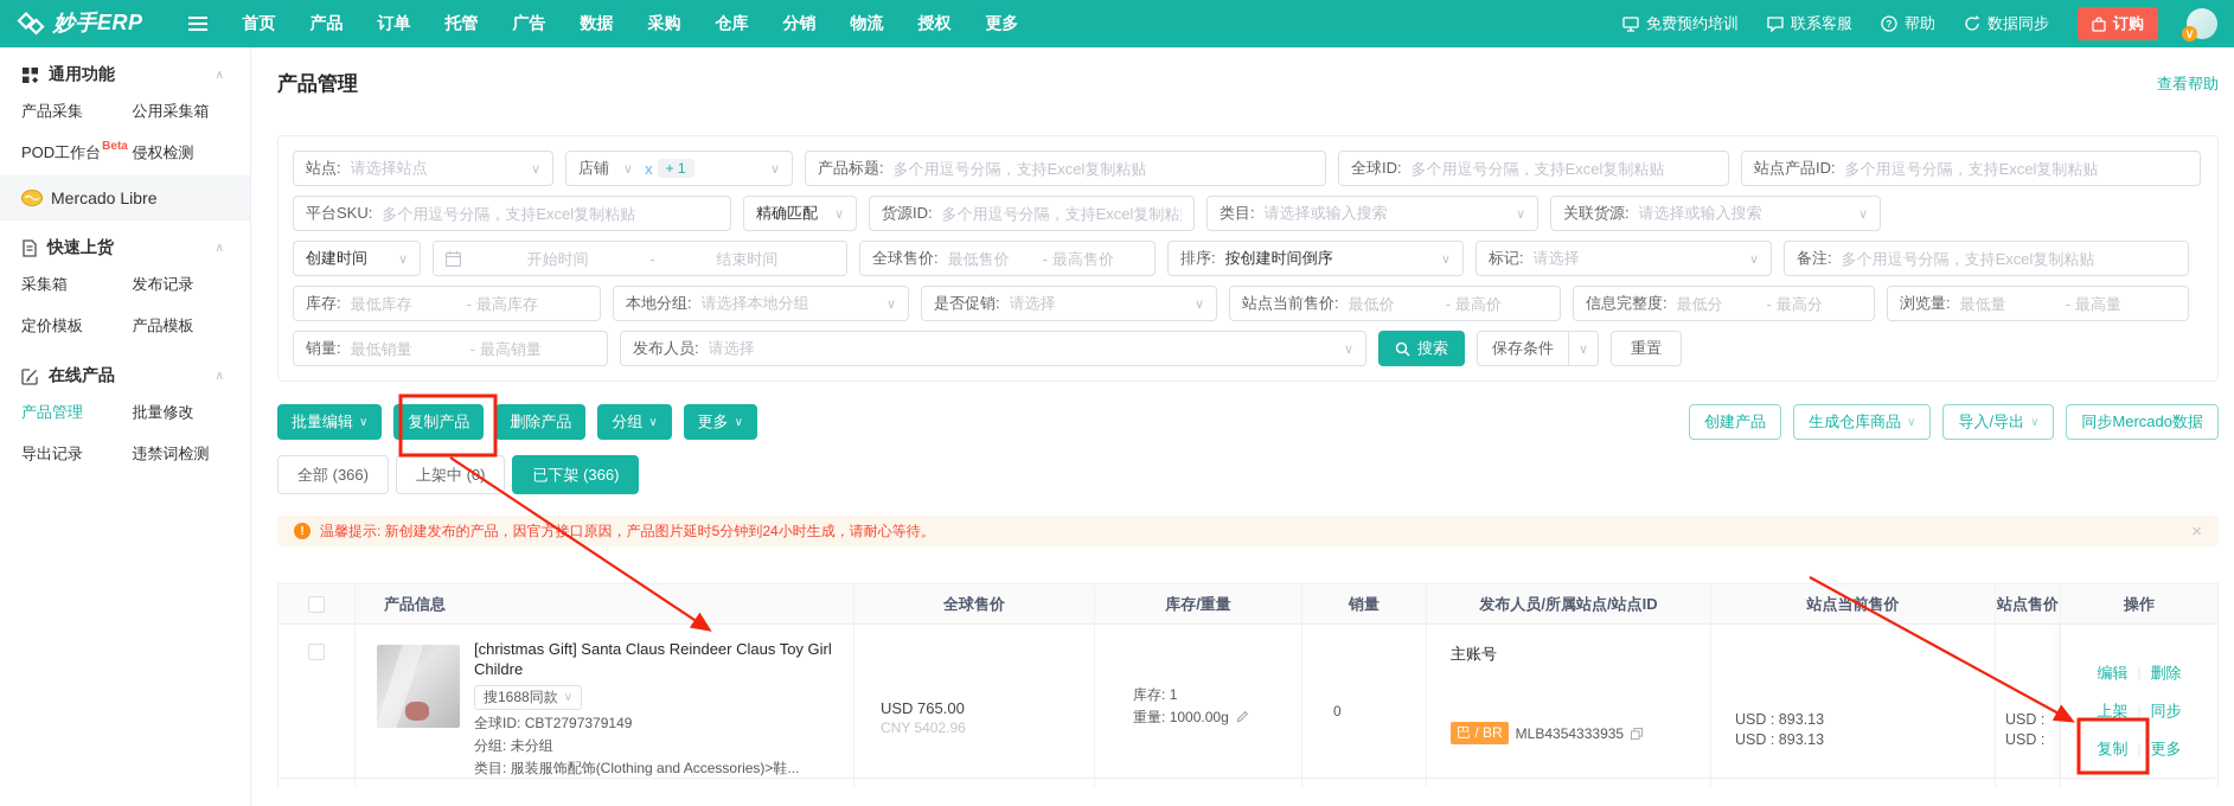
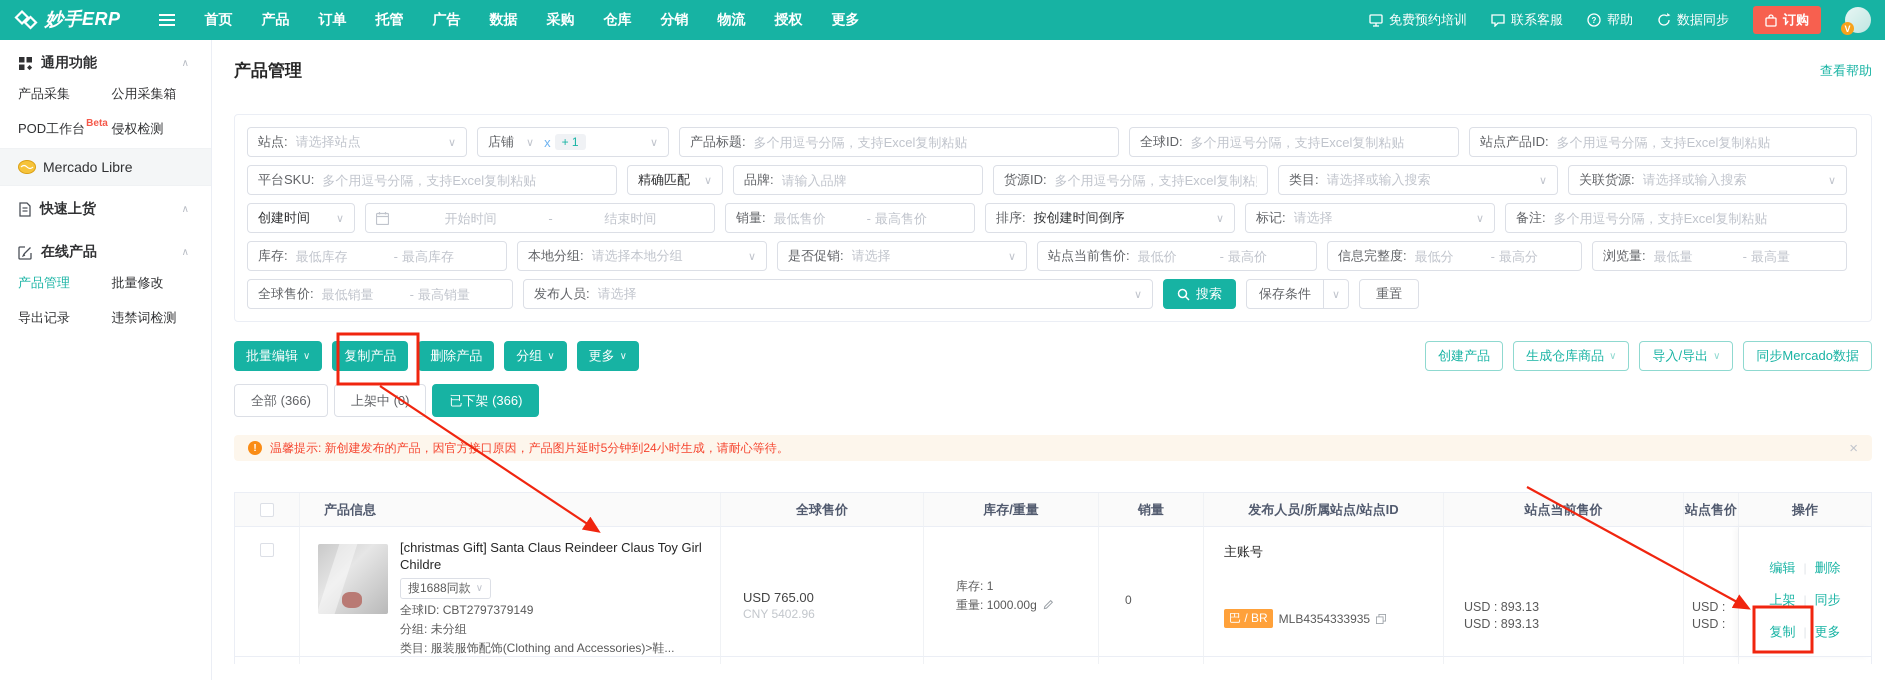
  妙手ERP
  首页
  产品
  订单
  托管
  广告
  数据
  采购
  仓库
  分销
  物流
  授权
  更多
  免费预约培训
  联系客服
  ?
  帮助
  数据同步
  订购
  V
  通用功能
  ∧
  产品采集
  公用采集箱
  POD工作台Beta
  侵权检测
  Mercado Libre
  快速上货
  ∧
- 采集箱
- 发布记录
- 定价模板
- 产品模板
  在线产品
  ∧
  产品管理
  批量修改
  导出记录
  违禁词检测
  产品管理
  查看帮助
  站点:
  请选择站点
  ∨
  店铺
  ∨
  x
  + 1
  ∨
  产品标题:
  多个用逗号分隔，支持Excel复制粘贴
  全球ID:
  多个用逗号分隔，支持Excel复制粘贴
  站点产品ID:
  多个用逗号分隔，支持Excel复制粘贴
  平台SKU:
  多个用逗号分隔，支持Excel复制粘贴
  精确匹配
  ∨
+ 品牌:
+ 请输入品牌
  货源ID:
  多个用逗号分隔，支持Excel复制粘
  类目:
  请选择或输入搜索
  ∨
  关联货源:
  请选择或输入搜索
  ∨
  创建时间
  ∨
  开始时间
  -
  结束时间
- 全球售价:
+ 销量:
  最低售价
  -
  最高售价
  排序:
  按创建时间倒序
  ∨
  标记:
  请选择
  ∨
  备注:
  多个用逗号分隔，支持Excel复制粘贴
  库存:
  最低库存
  -
  最高库存
  本地分组:
  请选择本地分组
  ∨
  是否促销:
  请选择
  ∨
  站点当前售价:
  最低价
  -
  最高价
  信息完整度:
  最低分
  -
  最高分
  浏览量:
  最低量
  -
  最高量
- 销量:
+ 全球售价:
  最低销量
  -
  最高销量
  发布人员:
  请选择
  ∨
  搜索
  保存条件
  ∨
  重置
  批量编辑
  ∨
  复制产品
  删除产品
  分组
  ∨
  更多
  ∨
  创建产品
  生成仓库商品
  ∨
  导入/导出
  ∨
  同步Mercado数据
  全部 (366)
  上架中 ()
  已下架 (366)
  !
  温馨提示: 新创建发布的产品，因官方接口原因，产品图片延时5分钟到24小时生成，请耐心等待。
  ×
  产品信息
  全球售价
  库存/重量
  销量
  发布人员/所属站点/站点ID
  站点当前售价
  站点售价
  操作
  [christmas Gift] Santa Claus Reindeer Claus Toy Girl Childre
  搜1688同款
  ∨
  全球ID:
  CBT2797379149
  分组:
  未分组
  类目:
  服装服饰配饰(Clothing and Accessories)>鞋...
  USD 765.00
  CNY 5402.96
  库存: 1
  重量: 1000.00g
  0
  主账号
  巴 / BR
  MLB4354333935
  USD : 893.13
  USD : 893.13
  USD :
  USD :
  编辑
  删除
  上架
  |
  同步
  复制
  更多
